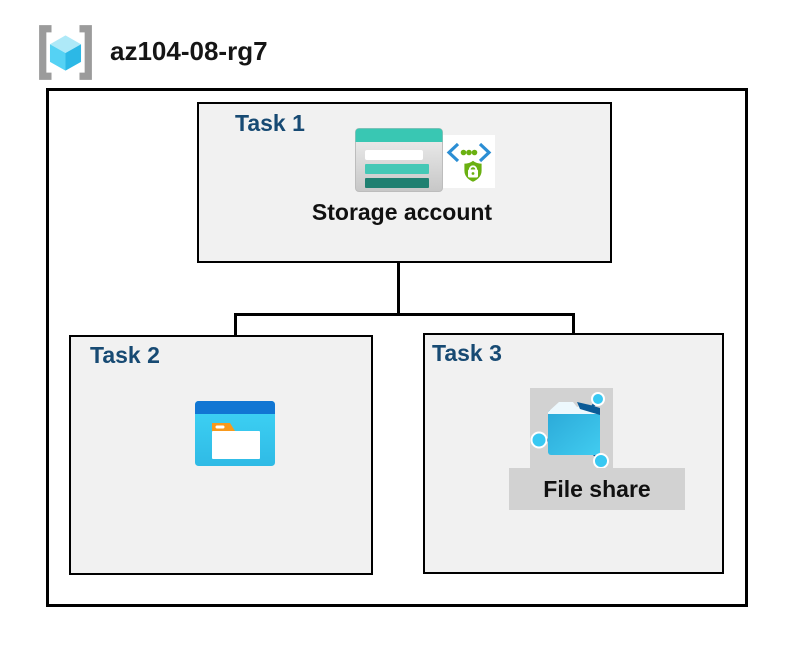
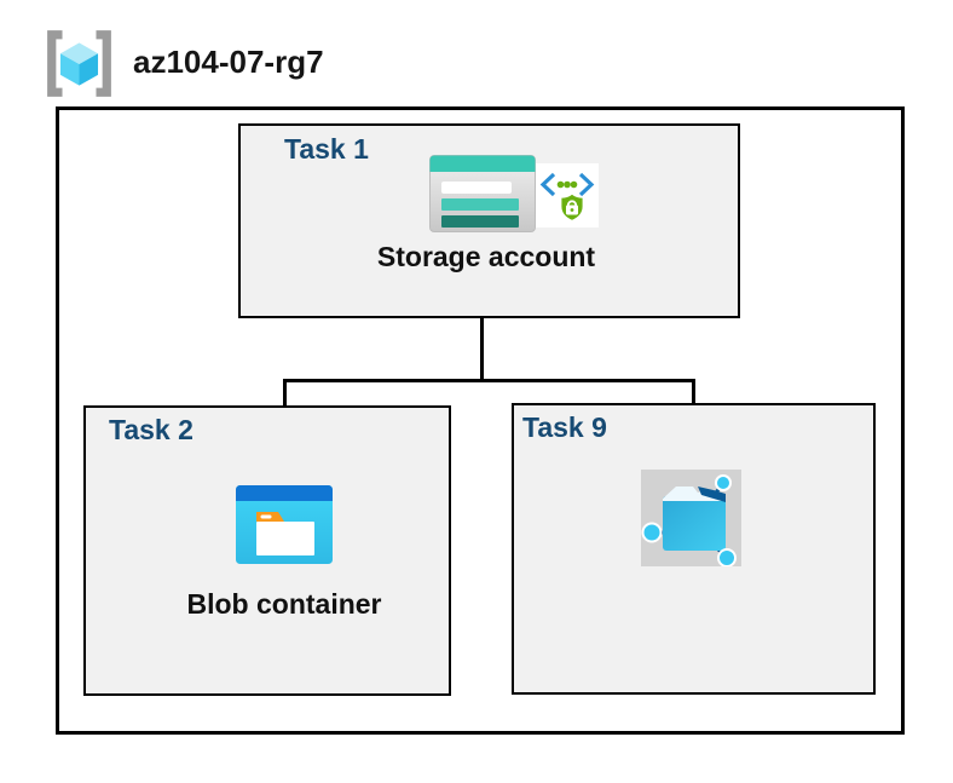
- az104-08-rg7
+ az104-07-rg7
  Task 1
  Storage account
  Task 2
+ Blob container
- Task 3
+ Task 9
- File share
